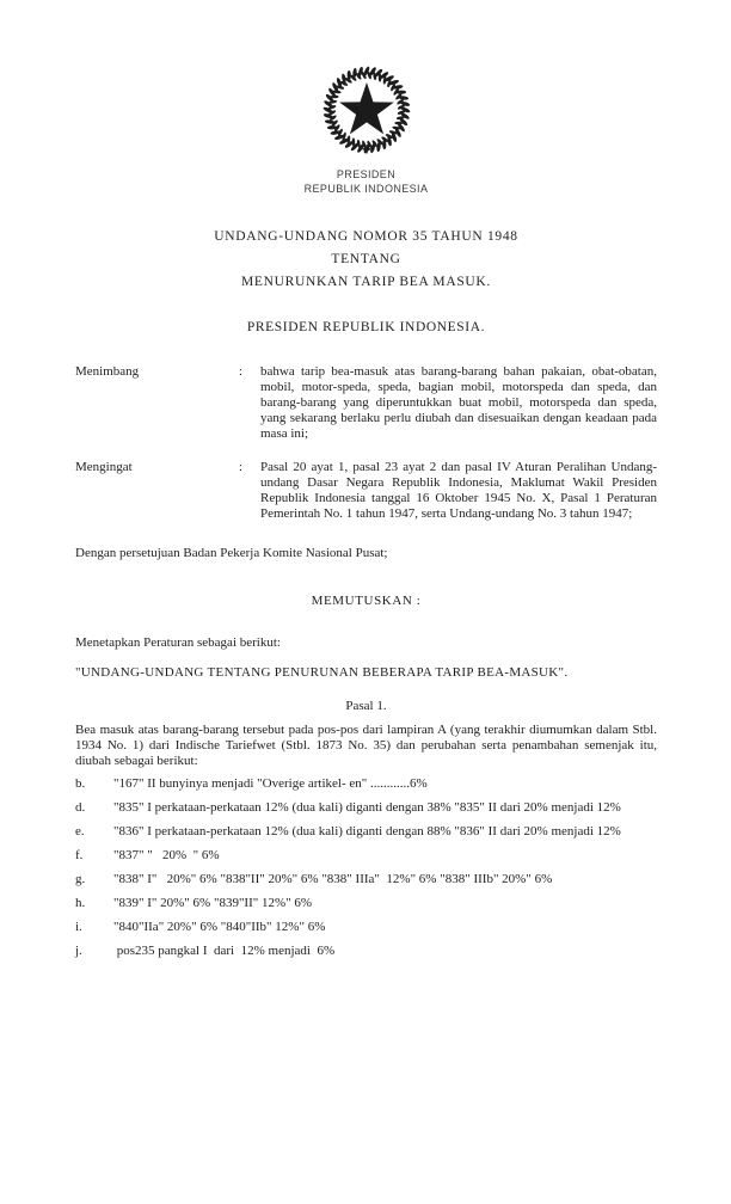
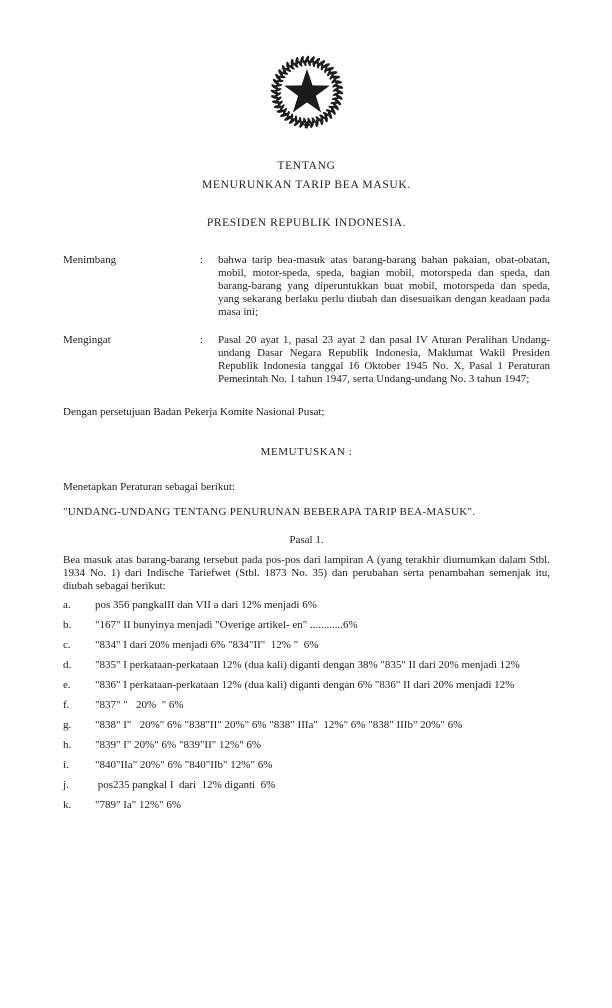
- PRESIDEN
- REPUBLIK INDONESIA
- UNDANG-UNDANG NOMOR 35 TAHUN 1948
  TENTANG
  MENURUNKAN TARIP BEA MASUK.
  PRESIDEN REPUBLIK INDONESIA.
  Menimbang
  :
  bahwa tarip bea-masuk atas barang-barang bahan pakaian, obat-obatan, mobil, motor-speda, speda, bagian mobil, motorspeda dan speda, dan barang-barang yang diperuntukkan buat mobil, motorspeda dan speda, yang sekarang berlaku perlu diubah dan disesuaikan dengan keadaan pada masa ini;
  Mengingat
  :
  Pasal 20 ayat 1, pasal 23 ayat 2 dan pasal IV Aturan Peralihan Undang-undang Dasar Negara Republik Indonesia, Maklumat Wakil Presiden Republik Indonesia tanggal 16 Oktober 1945 No. X, Pasal 1 Peraturan Pemerintah No. 1 tahun 1947, serta Undang-undang No. 3 tahun 1947;
  Dengan persetujuan Badan Pekerja Komite Nasional Pusat;
  MEMUTUSKAN :
  Menetapkan Peraturan sebagai berikut:
  "UNDANG-UNDANG TENTANG PENURUNAN BEBERAPA TARIP BEA-MASUK".
  Pasal 1.
  Bea masuk atas barang-barang tersebut pada pos-pos dari lampiran A (yang terakhir diumumkan dalam Stbl. 1934 No. 1) dari Indische Tariefwet (Stbl. 1873 No. 35) dan perubahan serta penambahan semenjak itu, diubah sebagai berikut:
+ a.
+ pos 356 pangkalII dan VII a dari 12% menjadi 6%
  b.
  "167" II bunyinya menjadi "Overige artikel- en" ............6%
+ c.
+ "834" I dari 20% menjadi 6% "834"II" 12% " 6%
  d.
  "835" I perkataan-perkataan 12% (dua kali) diganti dengan 38% "835" II dari 20% menjadi 12%
  e.
- "836" I perkataan-perkataan 12% (dua kali) diganti dengan 88% "836" II dari 20% menjadi 12%
+ "836" I perkataan-perkataan 12% (dua kali) diganti dengan 6% "836" II dari 20% menjadi 12%
  f.
  "837" " 20% " 6%
  g.
  "838" I" 20%" 6% "838"II" 20%" 6% "838" IIIa" 12%" 6% "838" IIIb" 20%" 6%
  h.
  "839" I" 20%" 6% "839"II" 12%" 6%
  i.
  "840"IIa" 20%" 6% "840"IIb" 12%" 6%
  j.
- pos235 pangkal I dari 12% menjadi 6%
+ pos235 pangkal I dari 12% diganti 6%
+ k.
+ "789" Ia" 12%" 6%
